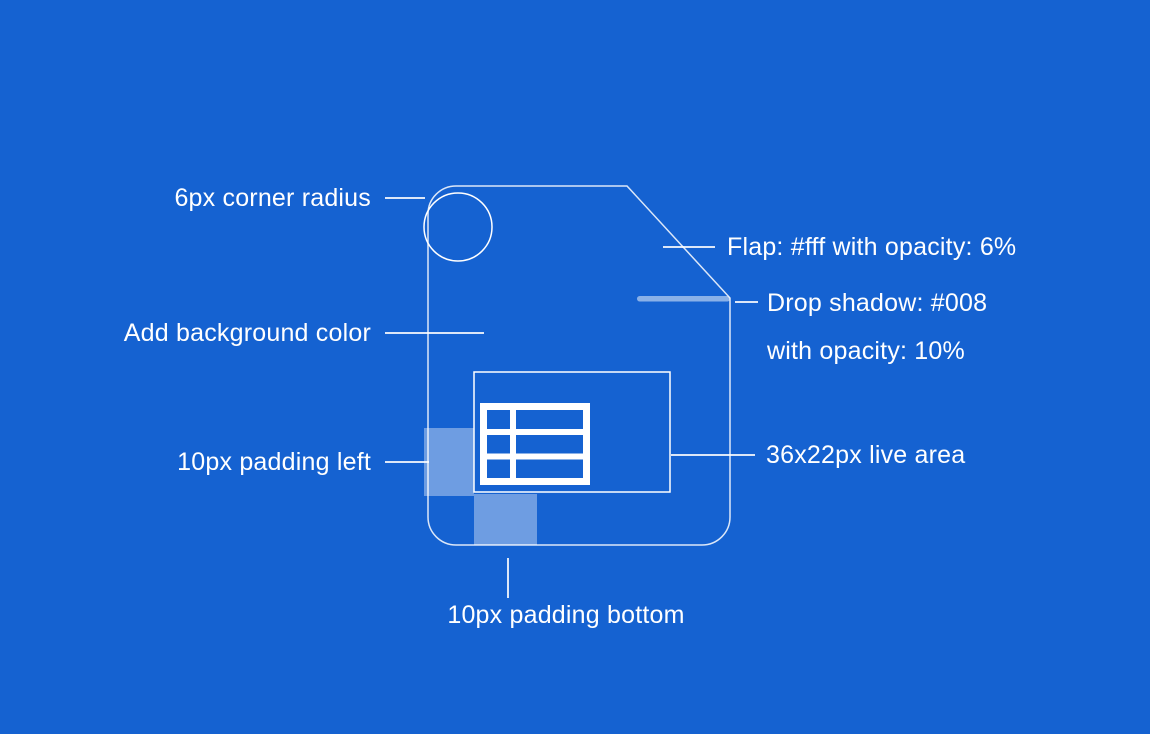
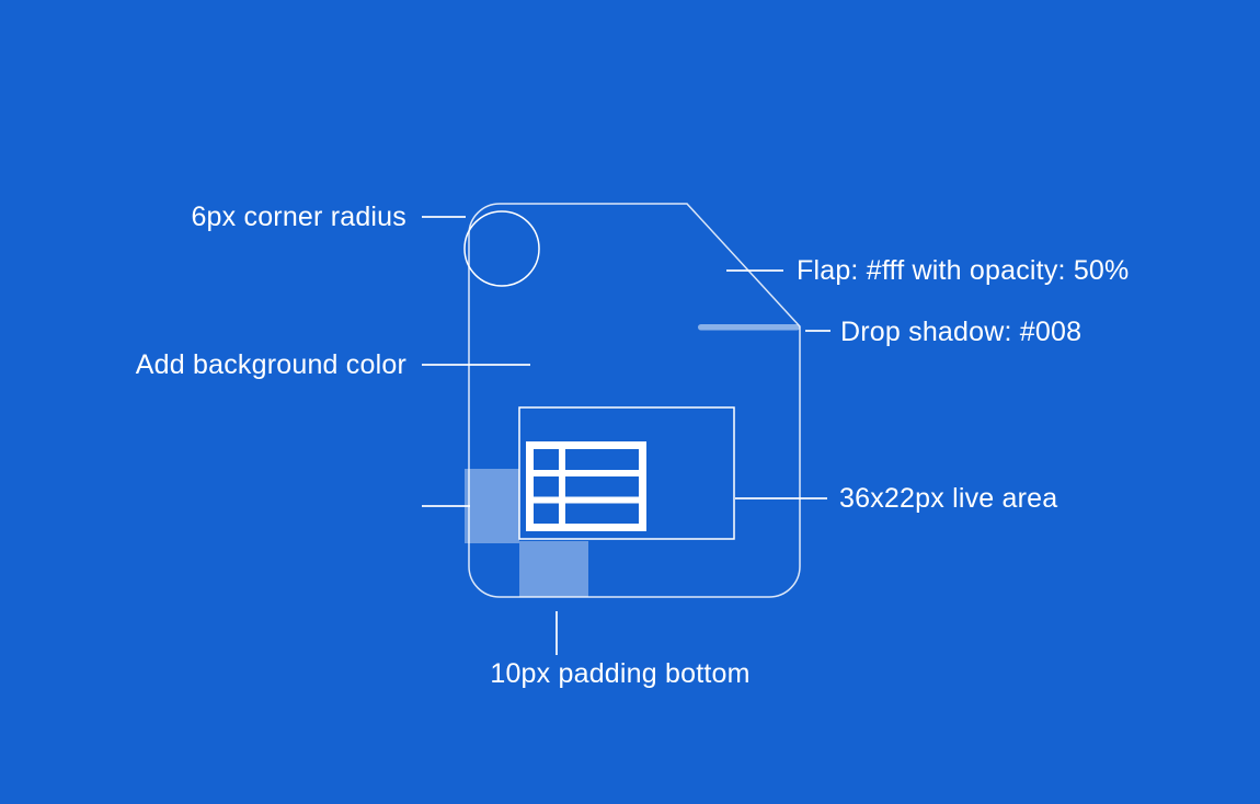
  6px corner radius
  Add background color
- 10px padding left
- Flap: #fff with opacity: 6%
+ Flap: #fff with opacity: 50%
  Drop shadow: #008
- with opacity: 10%
  36x22px live area
  10px padding bottom
